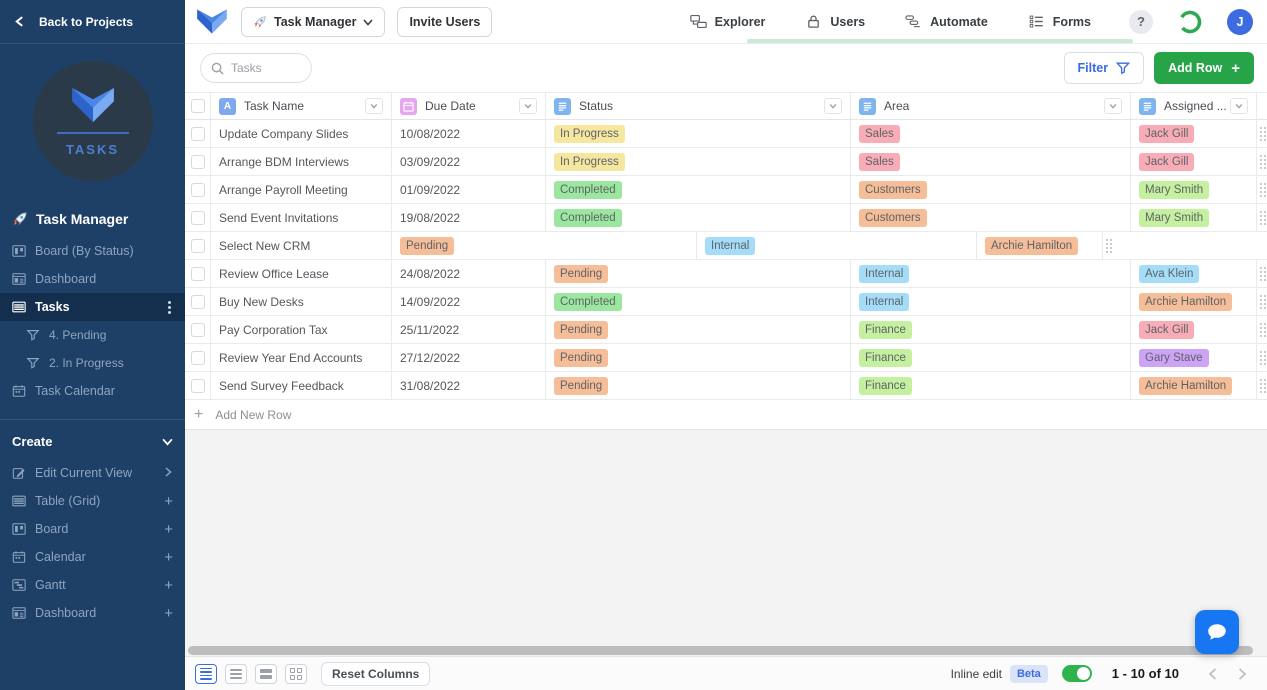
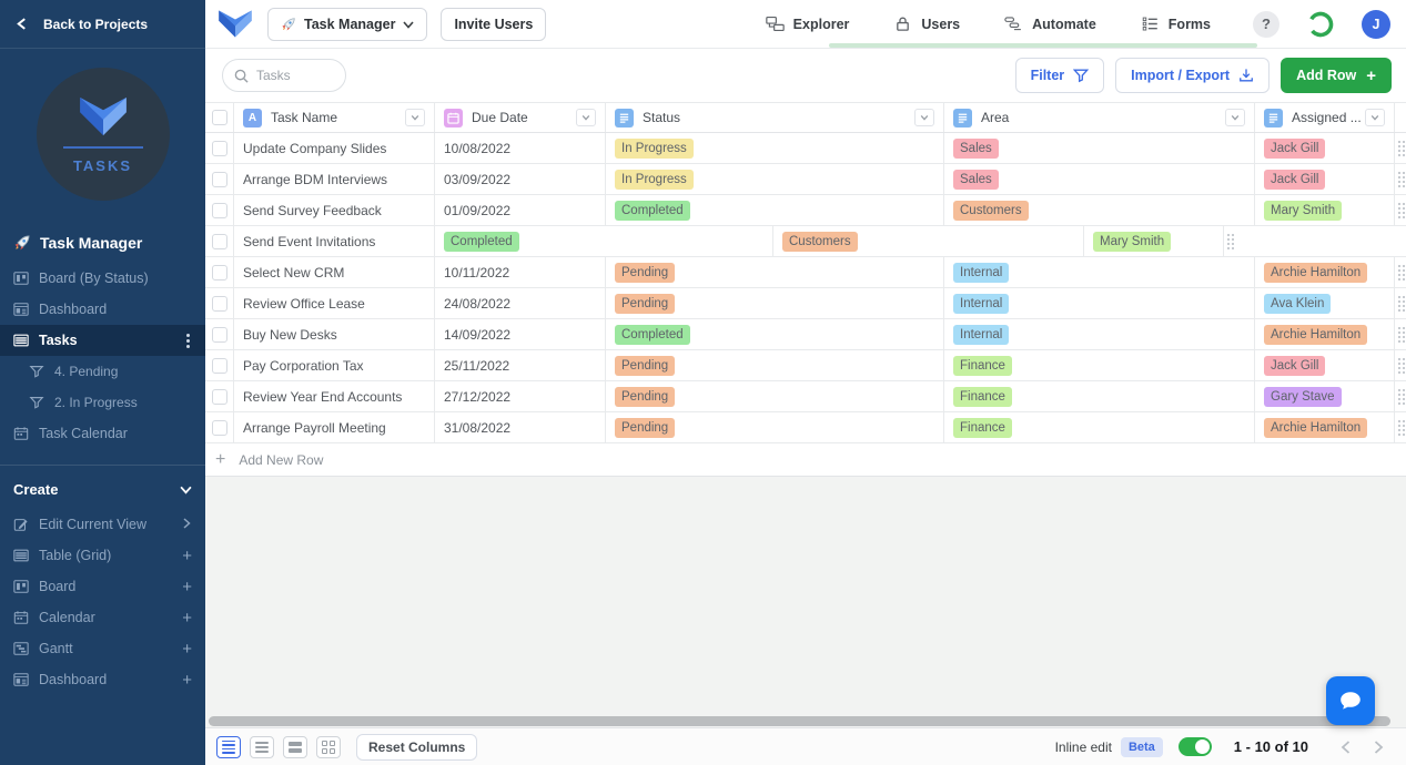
  Back to Projects
  TASKS
  Task Manager
  Board (By Status)
  Dashboard
  Tasks
  4. Pending
  2. In Progress
  Task Calendar
  Create
  Edit Current View
  Table (Grid)
  +
  Board
  +
  Calendar
  +
  Gantt
  +
  Dashboard
  +
  Task Manager
  Invite Users
  Explorer
  Users
  Automate
  Forms
  ?
  J
  Tasks
  Filter
+ Import / Export
  Add Row
  +
  A
  Task Name
  Due Date
  Status
  Area
  Assigned ...
  Update Company Slides
  10/08/2022
  In Progress
  Sales
  Jack Gill
  Arrange BDM Interviews
  03/09/2022
  In Progress
  Sales
  Jack Gill
- Arrange Payroll Meeting
+ Send Survey Feedback
  01/09/2022
  Completed
  Customers
  Mary Smith
  Send Event Invitations
- 19/08/2022
  Completed
  Customers
  Mary Smith
  Select New CRM
+ 10/11/2022
  Pending
  Internal
  Archie Hamilton
  Review Office Lease
  24/08/2022
  Pending
  Internal
  Ava Klein
  Buy New Desks
  14/09/2022
  Completed
  Internal
  Archie Hamilton
  Pay Corporation Tax
  25/11/2022
  Pending
  Finance
  Jack Gill
  Review Year End Accounts
  27/12/2022
  Pending
  Finance
  Gary Stave
- Send Survey Feedback
+ Arrange Payroll Meeting
  31/08/2022
  Pending
  Finance
  Archie Hamilton
  +
  Add New Row
  Reset Columns
  Inline edit
  Beta
  1 - 10 of 10
